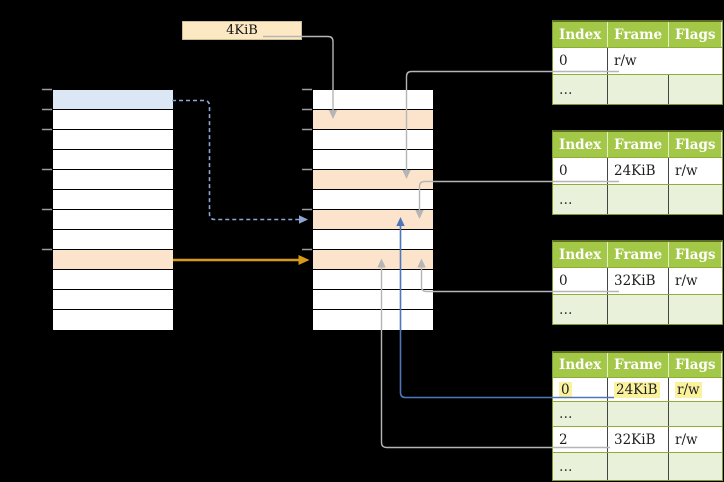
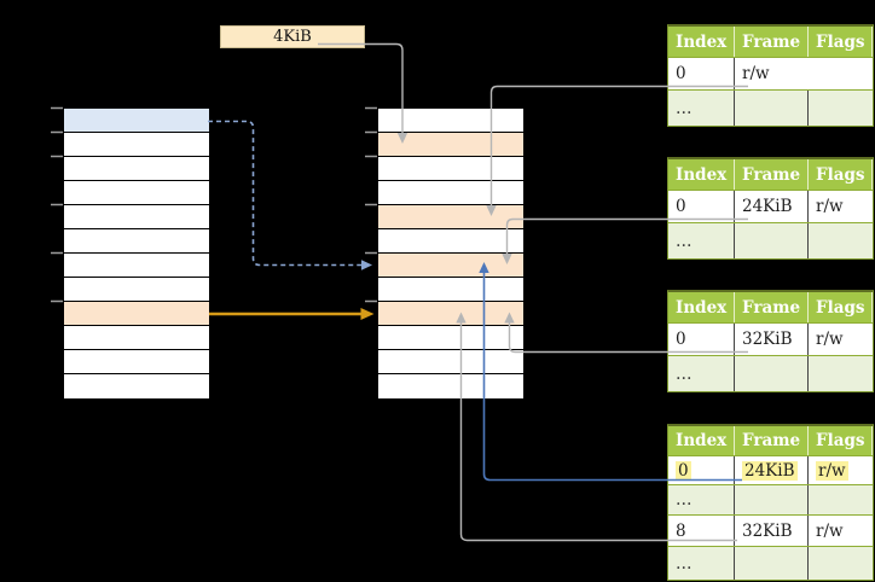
  4KiB
  Index
  Frame
  Flags
  0
  r/w
  …
  Index
  Frame
  Flags
  0
  24KiB
  r/w
  …
  Index
  Frame
  Flags
  0
  32KiB
  r/w
  …
  Index
  Frame
  Flags
  0
  24KiB
  r/w
  …
- 2
+ 8
  32KiB
  r/w
  …
